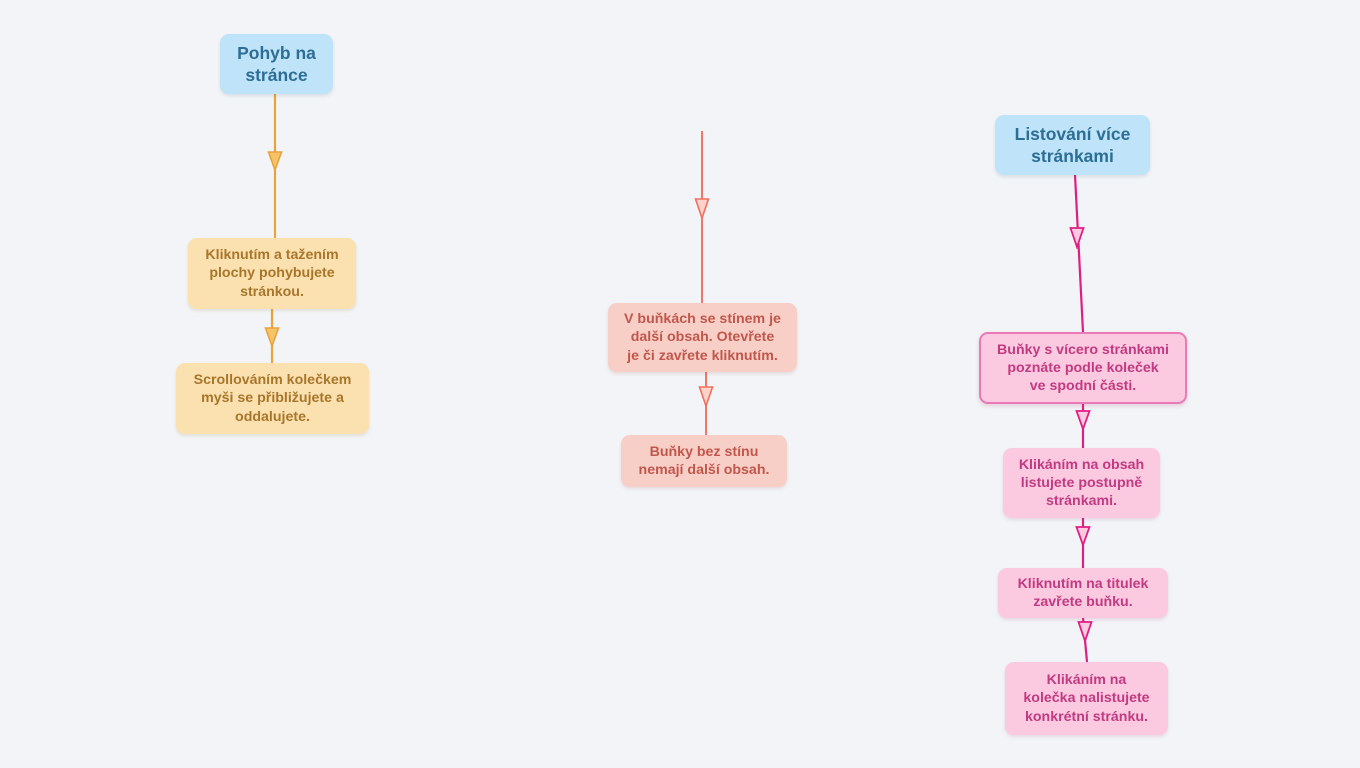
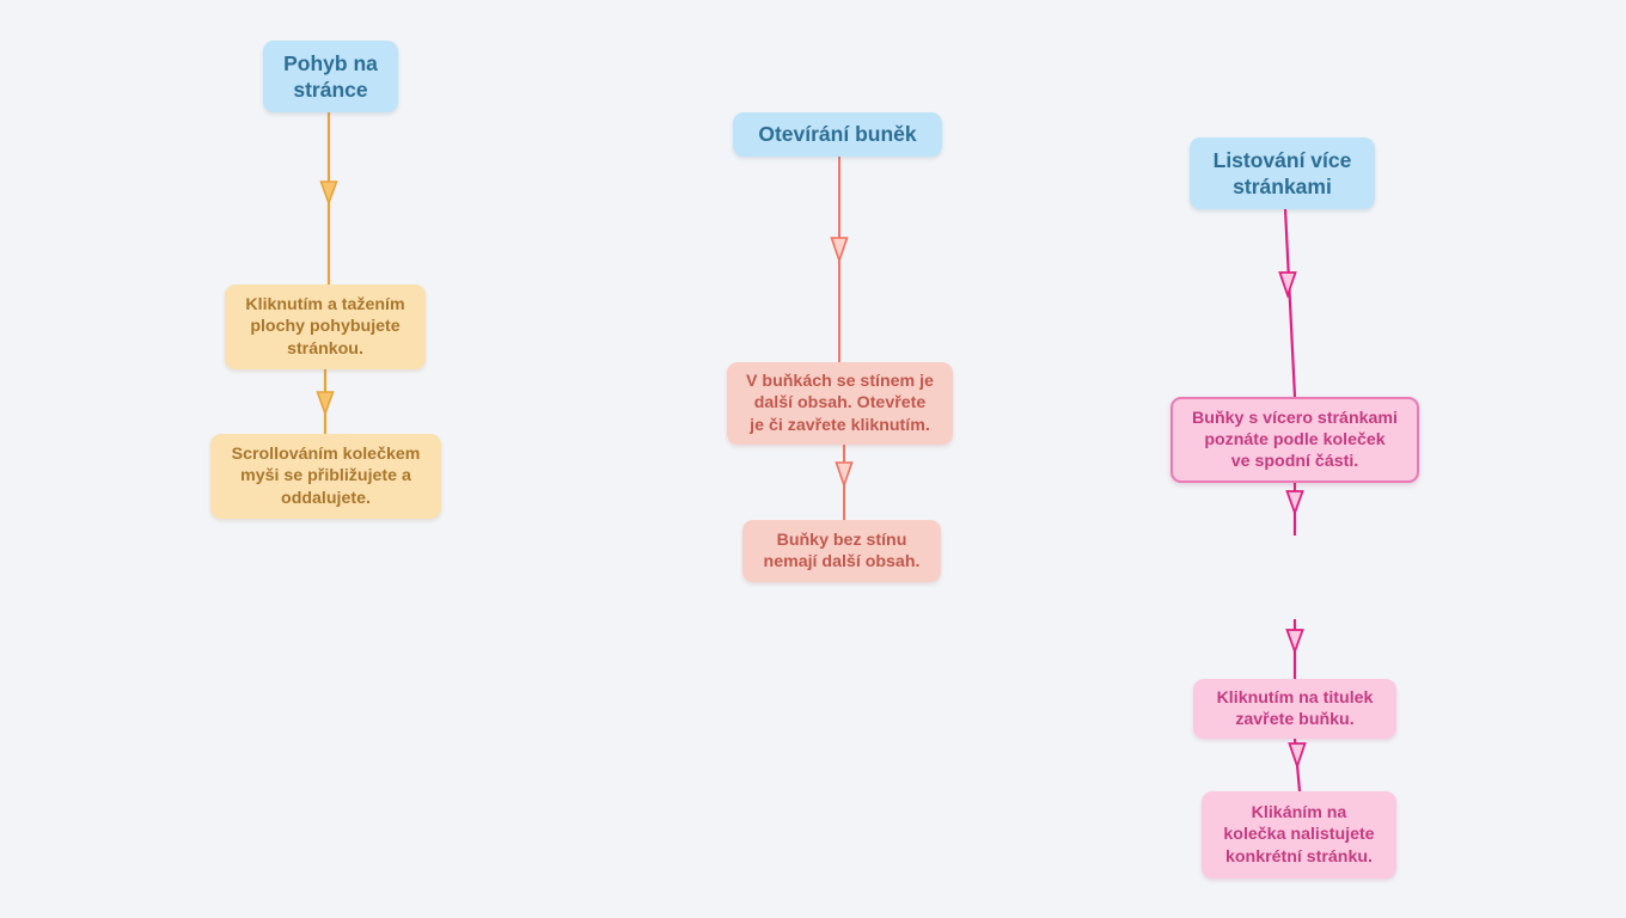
  Pohyb na
  stránce
  Kliknutím a tažením
  plochy pohybujete
  stránkou.
  Scrollováním kolečkem
  myši se přibližujete a
  oddalujete.
+ Otevírání buněk
  V buňkách se stínem je
  další obsah. Otevřete
  je či zavřete kliknutím.
  Buňky bez stínu
  nemají další obsah.
  Listování více
  stránkami
  Buňky s vícero stránkami
  poznáte podle koleček
  ve spodní části.
- Klikáním na obsah
- listujete postupně
- stránkami.
  Kliknutím na titulek
  zavřete buňku.
  Klikáním na
  kolečka nalistujete
  konkrétní stránku.
